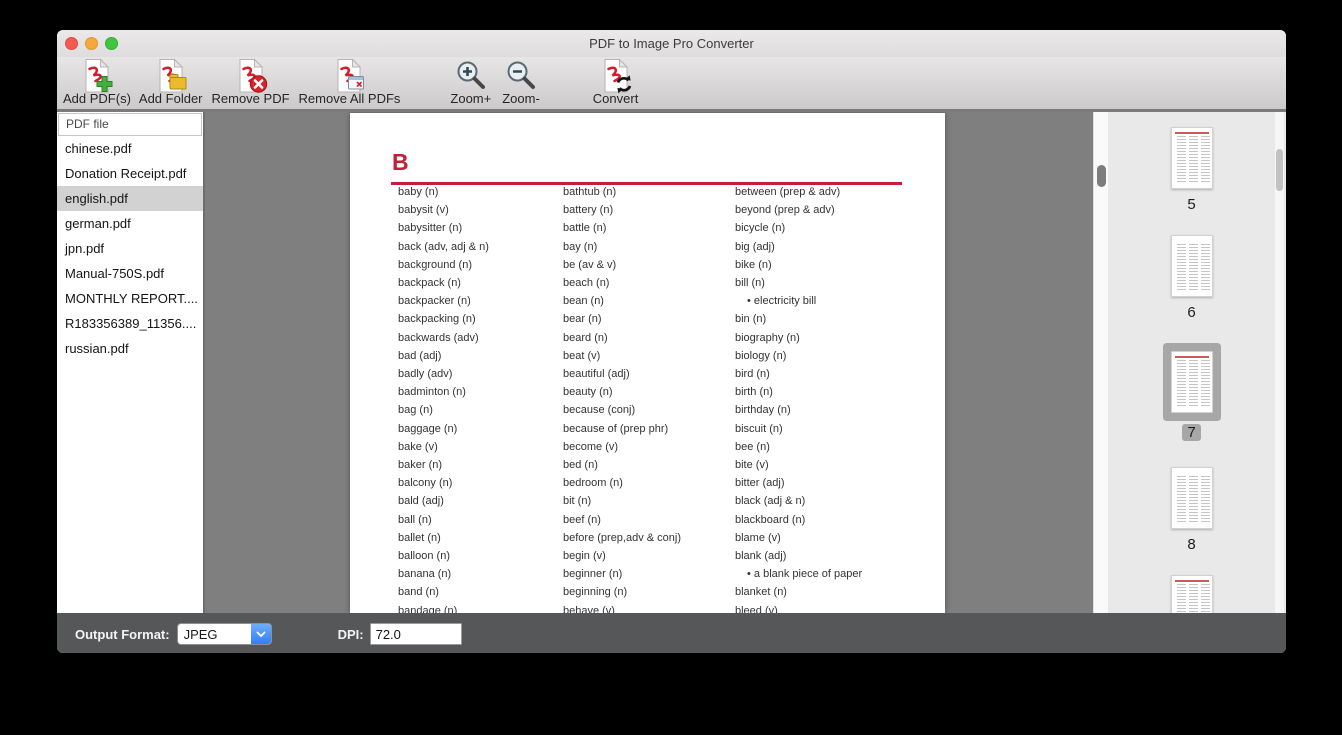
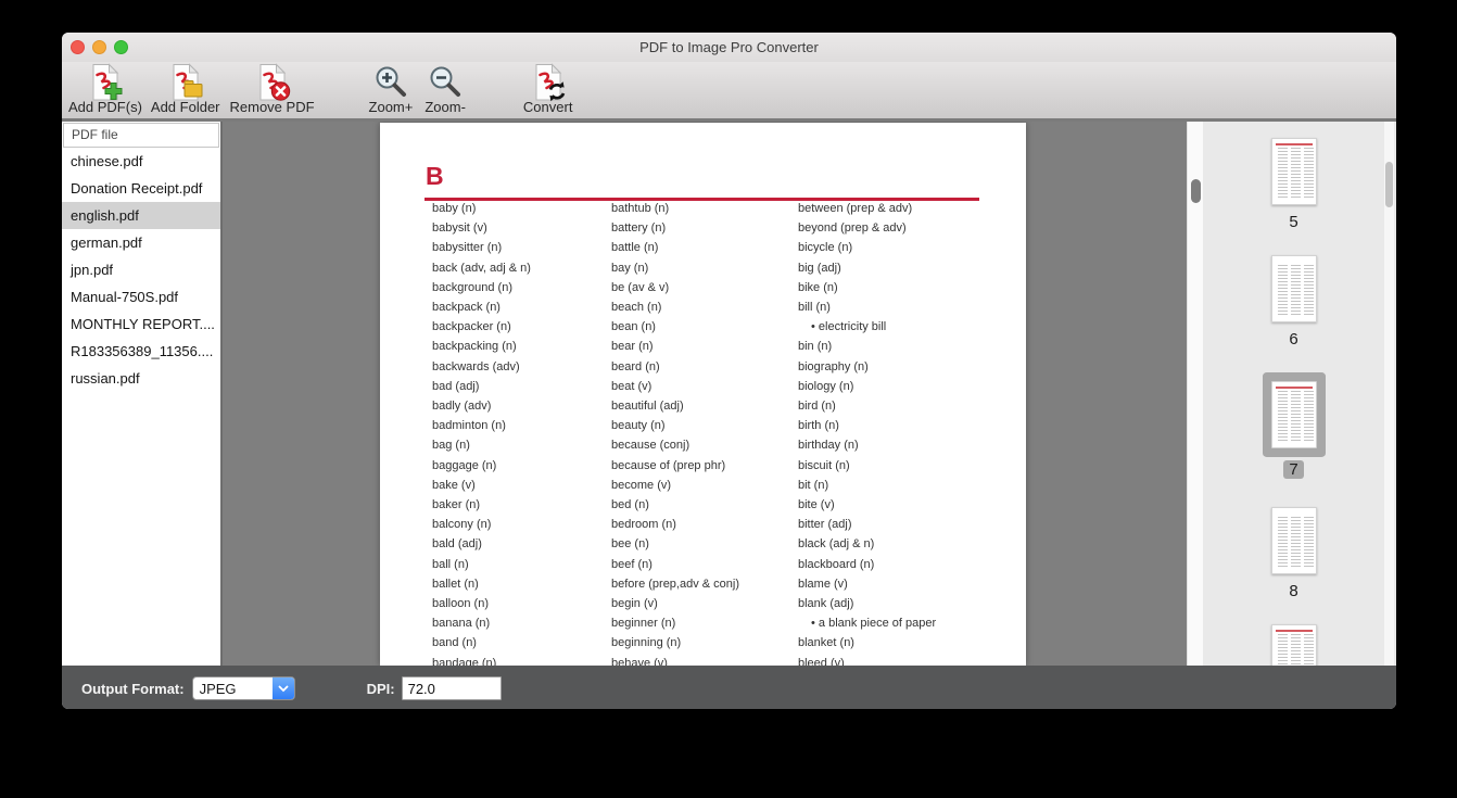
  PDF to Image Pro Converter
  Add PDF(s)
  Add Folder
  Remove PDF
- Remove All PDFs
  Zoom+
  Zoom-
  Convert
  PDF file
  chinese.pdf
  Donation Receipt.pdf
  english.pdf
  german.pdf
  jpn.pdf
  Manual-750S.pdf
  MONTHLY REPORT....
  R183356389_11356....
  russian.pdf
  B
  baby (n)
  babysit (v)
  babysitter (n)
  back (adv, adj & n)
  background (n)
  backpack (n)
  backpacker (n)
  backpacking (n)
  backwards (adv)
  bad (adj)
  badly (adv)
  badminton (n)
  bag (n)
  baggage (n)
  bake (v)
  baker (n)
  balcony (n)
  bald (adj)
  ball (n)
  ballet (n)
  balloon (n)
  banana (n)
  band (n)
  bandage (n)
  bathtub (n)
  battery (n)
  battle (n)
  bay (n)
  be (av & v)
  beach (n)
  bean (n)
  bear (n)
  beard (n)
  beat (v)
  beautiful (adj)
  beauty (n)
  because (conj)
  because of (prep phr)
  become (v)
  bed (n)
  bedroom (n)
- bit (n)
+ bee (n)
  beef (n)
  before (prep,adv & conj)
  begin (v)
  beginner (n)
  beginning (n)
  behave (v)
  between (prep & adv)
  beyond (prep & adv)
  bicycle (n)
  big (adj)
  bike (n)
  bill (n)
  • electricity bill
  bin (n)
  biography (n)
  biology (n)
  bird (n)
  birth (n)
  birthday (n)
  biscuit (n)
- bee (n)
+ bit (n)
  bite (v)
  bitter (adj)
  black (adj & n)
  blackboard (n)
  blame (v)
  blank (adj)
  • a blank piece of paper
  blanket (n)
  bleed (v)
  5
  6
  7
  8
  Output Format:
  JPEG
  DPI:
  72.0
